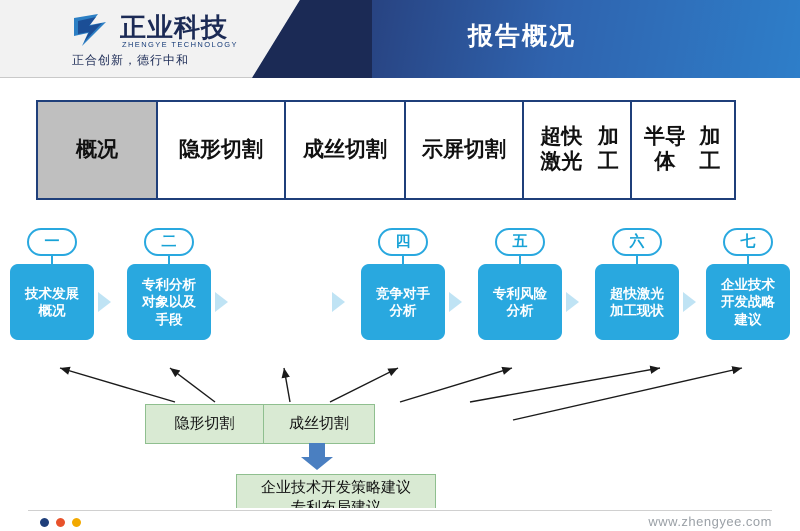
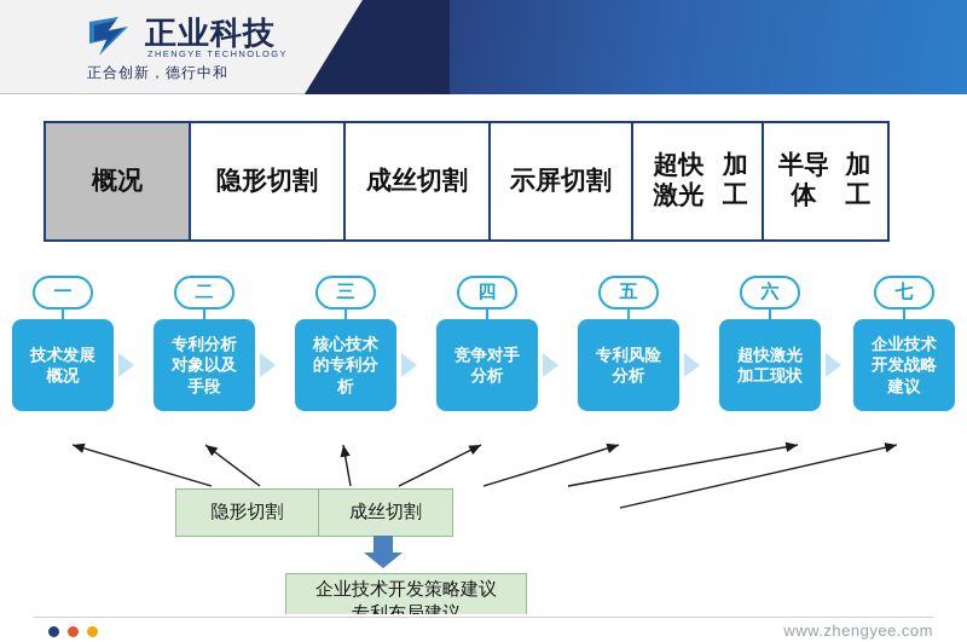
  正业科技
  ZHENGYE TECHNOLOGY
  正合创新，德行中和
- 报告概况
  概况
  隐形切割
  成丝切割
  示屏切割
  超快激光
  加工
  半导体
  加工
  一
  技术发展
  概况
  二
  专利分析
  对象以及
  手段
+ 三
+ 核心技术
+ 的专利分
+ 析
  四
  竞争对手
  分析
  五
  专利风险
  分析
  六
  超快激光
  加工现状
  七
  企业技术
  开发战略
  建议
  隐形切割
  成丝切割
  企业技术开发策略建议
  www.zhengyee.com
